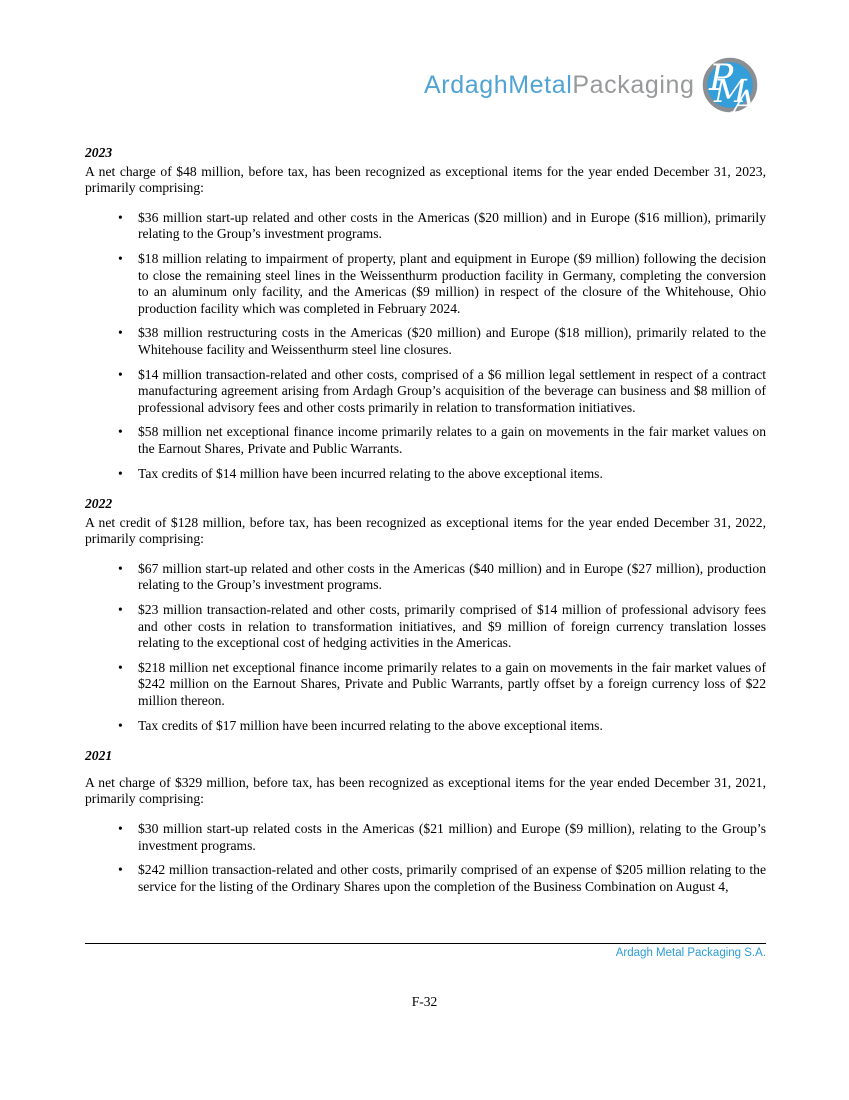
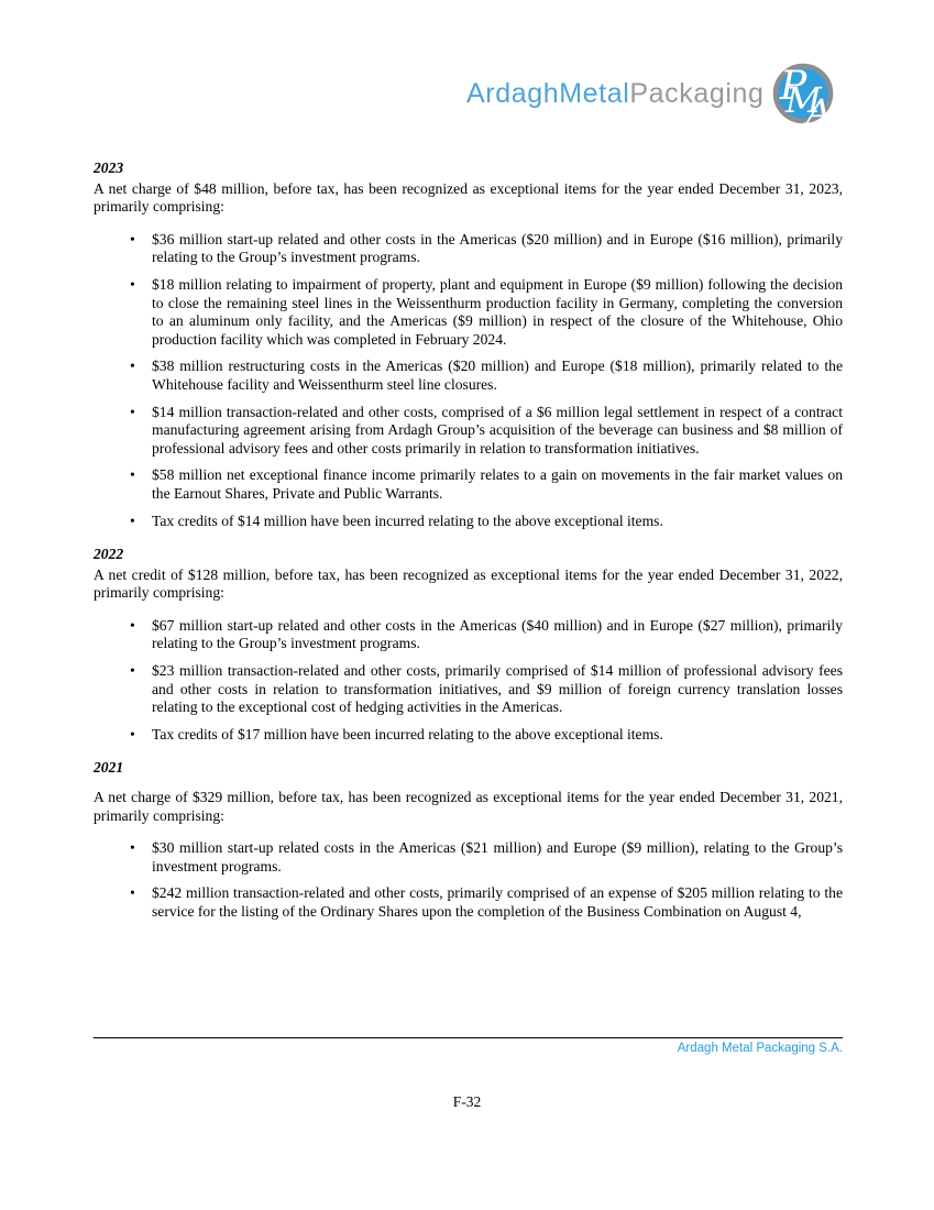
  ArdaghMetalPackaging
  P
  M
  A
  2023
  A net charge of $48 million, before tax, has been recognized as exceptional items for the year ended December 31, 2023, primarily comprising:
  $36 million start-up related and other costs in the Americas ($20 million) and in Europe ($16 million), primarily relating to the Group’s investment programs.
  $18 million relating to impairment of property, plant and equipment in Europe ($9 million) following the decision to close the remaining steel lines in the Weissenthurm production facility in Germany, completing the conversion to an aluminum only facility, and the Americas ($9 million) in respect of the closure of the Whitehouse, Ohio production facility which was completed in February 2024.
  $38 million restructuring costs in the Americas ($20 million) and Europe ($18 million), primarily related to the Whitehouse facility and Weissenthurm steel line closures.
  $14 million transaction-related and other costs, comprised of a $6 million legal settlement in respect of a contract manufacturing agreement arising from Ardagh Group’s acquisition of the beverage can business and $8 million of professional advisory fees and other costs primarily in relation to transformation initiatives.
  $58 million net exceptional finance income primarily relates to a gain on movements in the fair market values on the Earnout Shares, Private and Public Warrants.
  Tax credits of $14 million have been incurred relating to the above exceptional items.
  2022
  A net credit of $128 million, before tax, has been recognized as exceptional items for the year ended December 31, 2022, primarily comprising:
- $67 million start-up related and other costs in the Americas ($40 million) and in Europe ($27 million), production relating to the Group’s investment programs.
+ $67 million start-up related and other costs in the Americas ($40 million) and in Europe ($27 million), primarily relating to the Group’s investment programs.
  $23 million transaction-related and other costs, primarily comprised of $14 million of professional advisory fees and other costs in relation to transformation initiatives, and $9 million of foreign currency translation losses relating to the exceptional cost of hedging activities in the Americas.
- $218 million net exceptional finance income primarily relates to a gain on movements in the fair market values of $242 million on the Earnout Shares, Private and Public Warrants, partly offset by a foreign currency loss of $22 million thereon.
  Tax credits of $17 million have been incurred relating to the above exceptional items.
  2021
  A net charge of $329 million, before tax, has been recognized as exceptional items for the year ended December 31, 2021, primarily comprising:
  $30 million start-up related costs in the Americas ($21 million) and Europe ($9 million), relating to the Group’s investment programs.
  $242 million transaction-related and other costs, primarily comprised of an expense of $205 million relating to the service for the listing of the Ordinary Shares upon the completion of the Business Combination on August 4,
  Ardagh Metal Packaging S.A.
  F-32
